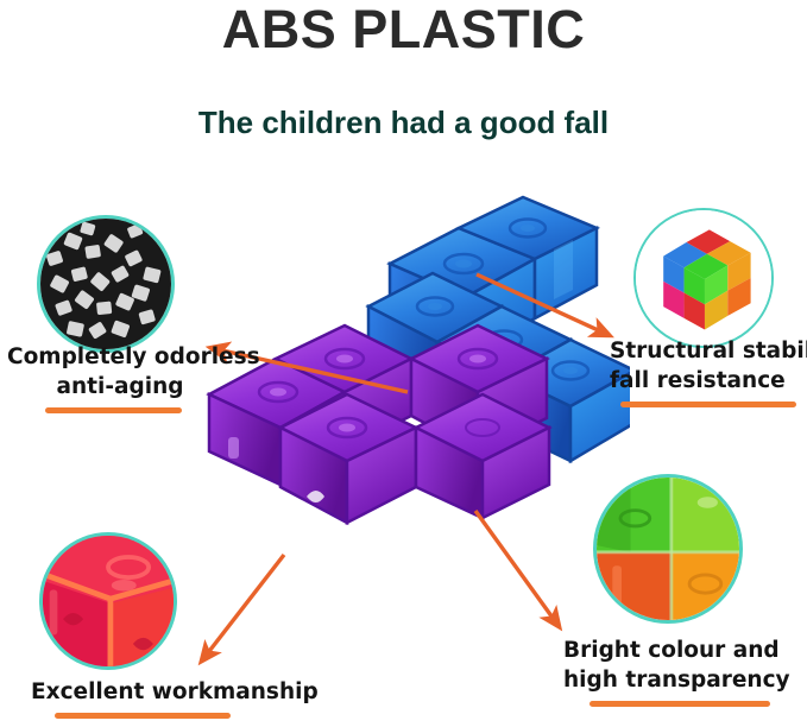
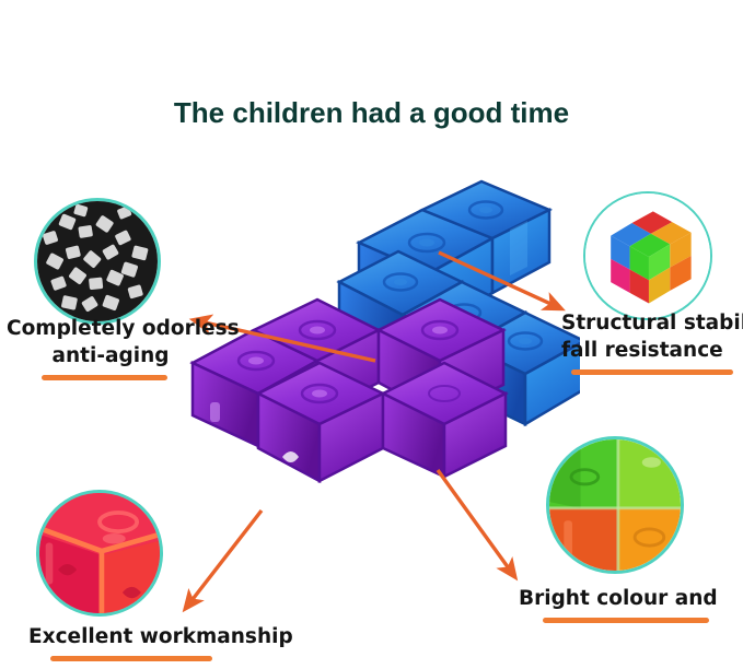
- ABS PLASTIC
- The children had a good fall
+ The children had a good time
  Completely odorless
  anti-aging
  Structural stabi
  fall resistance
  Excellent workmanship
  Bright colour and
- high transparency
